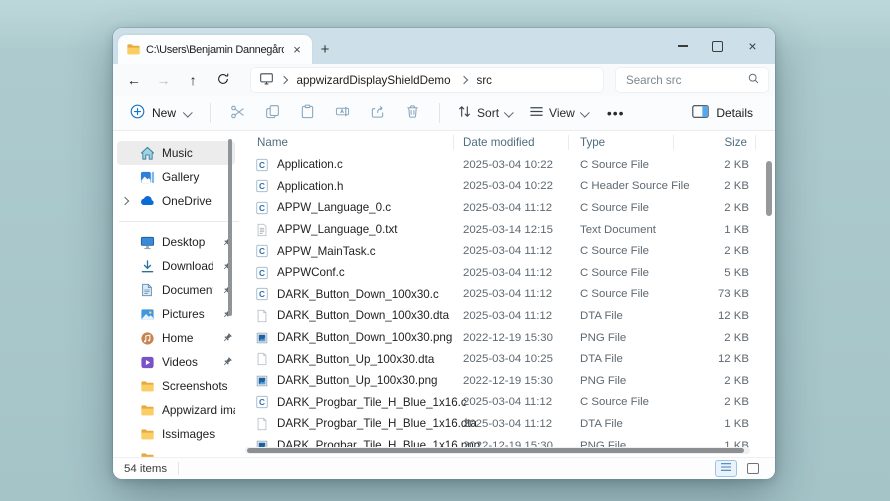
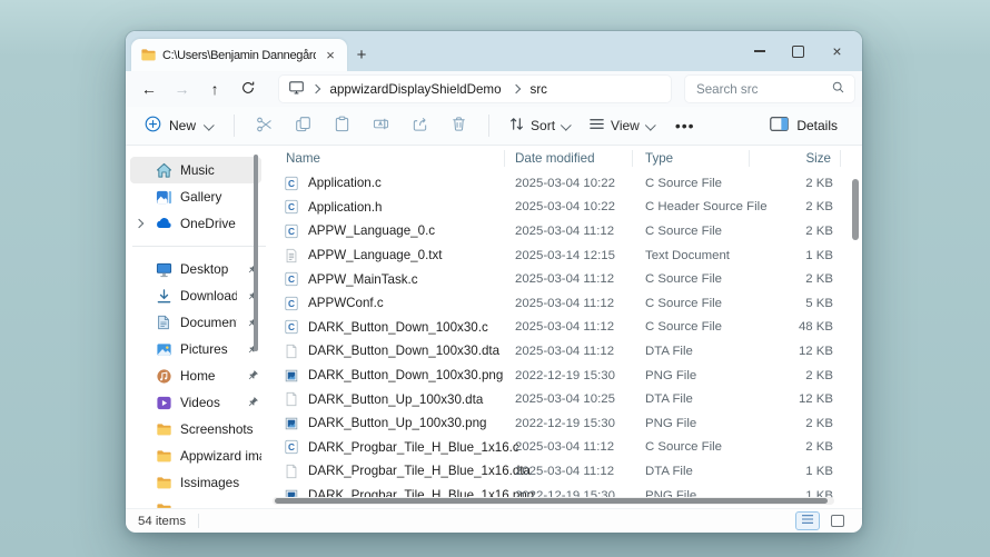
  C:\Users\Benjamin Dannegår
  ×
  +
  ×
  ←
  →
  ↑
  appwizardDisplayShieldDemo
  src
  Search src
  New
  Sort
  View
  •••
  Details
  Music
  Gallery
  OneDrive
  Desktop
  Download
  Documen
  Pictures
  Home
  Videos
  Screenshots
  Appwizard im
  Issimages
  Name
  Date modified
  Type
  Size
  C
  Application.c
  2025-03-04 10:22
  C Source File
  2 KB
  C
  Application.h
  2025-03-04 10:22
  C Header Source Fil
  2 KB
  C
  APPW_Language_0.c
  2025-03-04 11:12
  C Source File
  2 KB
  APPW_Language_0.txt
  2025-03-14 12:15
  Text Document
  1 KB
  C
  APPW_MainTask.c
  2025-03-04 11:12
  C Source File
  2 KB
  C
  APPWConf.c
  2025-03-04 11:12
  C Source File
  5 KB
  C
  DARK_Button_Down_100x30.c
  2025-03-04 11:12
  C Source File
- 73 KB
+ 48 KB
  DARK_Button_Down_100x30.dta
  2025-03-04 11:12
  DTA File
  12 KB
  DARK_Button_Down_100x30.png
  2022-12-19 15:30
  PNG File
  2 KB
  DARK_Button_Up_100x30.dta
  2025-03-04 10:25
  DTA File
  12 KB
  DARK_Button_Up_100x30.png
  2022-12-19 15:30
  PNG File
  2 KB
  C
  DARK_Progbar_Tile_H_Blue_1x16.c
  2025-03-04 11:12
  C Source File
  2 KB
  DARK_Progbar_Tile_H_Blue_1x16.dta
  2025-03-04 11:12
  DTA File
  1 KB
  DARK_Progbar_Tile_H_Blue_1x16.png
  2022-12-19 15:30
  PNG File
  1 KB
  54 items
